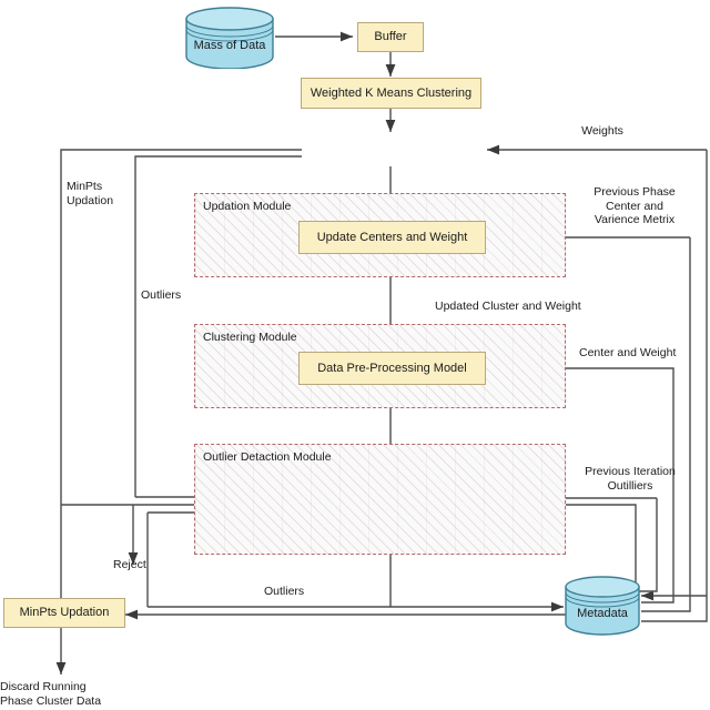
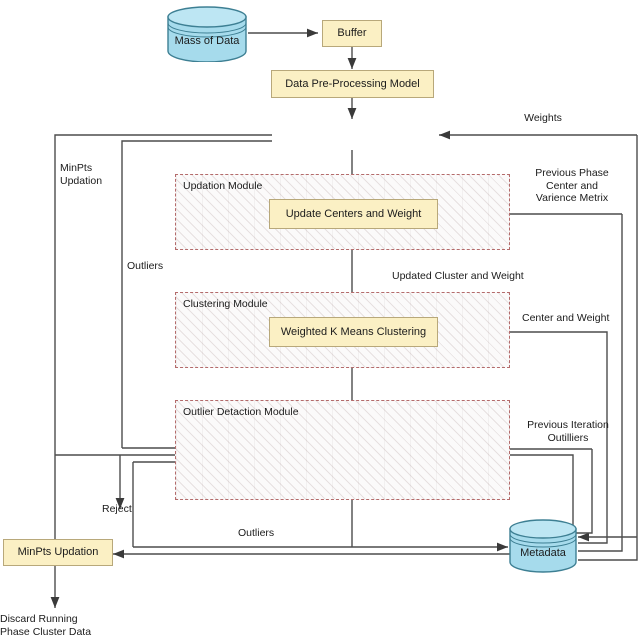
  Updation Module
  Clustering Module
  Outlier Detaction Module
  Mass of Data
  Metadata
  Buffer
- Weighted K Means Clustering
+ Data Pre-Processing Model
  Update Centers and Weight
- Data Pre-Processing Model
+ Weighted K Means Clustering
  MinPts Updation
  Weights
  MinPts
  Updation
  Previous Phase
  Center and
  Varience Metrix
  Outliers
  Updated Cluster and Weight
  Center and Weight
  Previous Iteration
  Outilliers
  Reject
  Outliers
  Discard Running
  Phase Cluster Data
